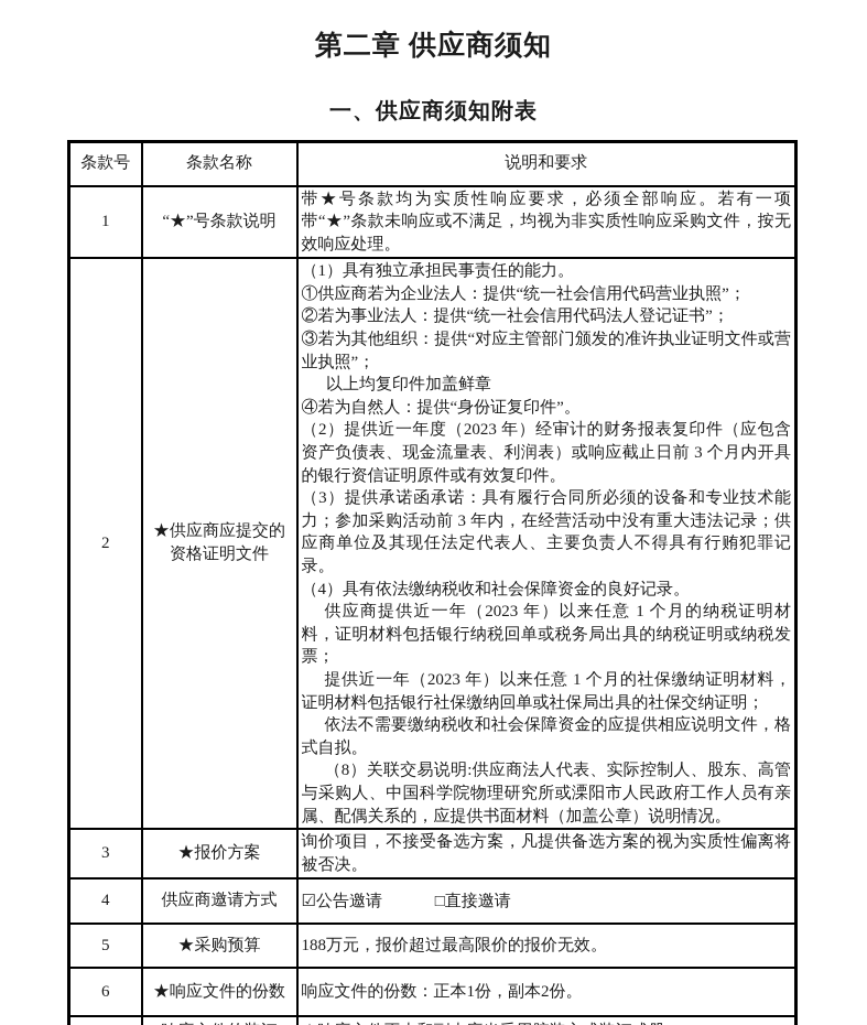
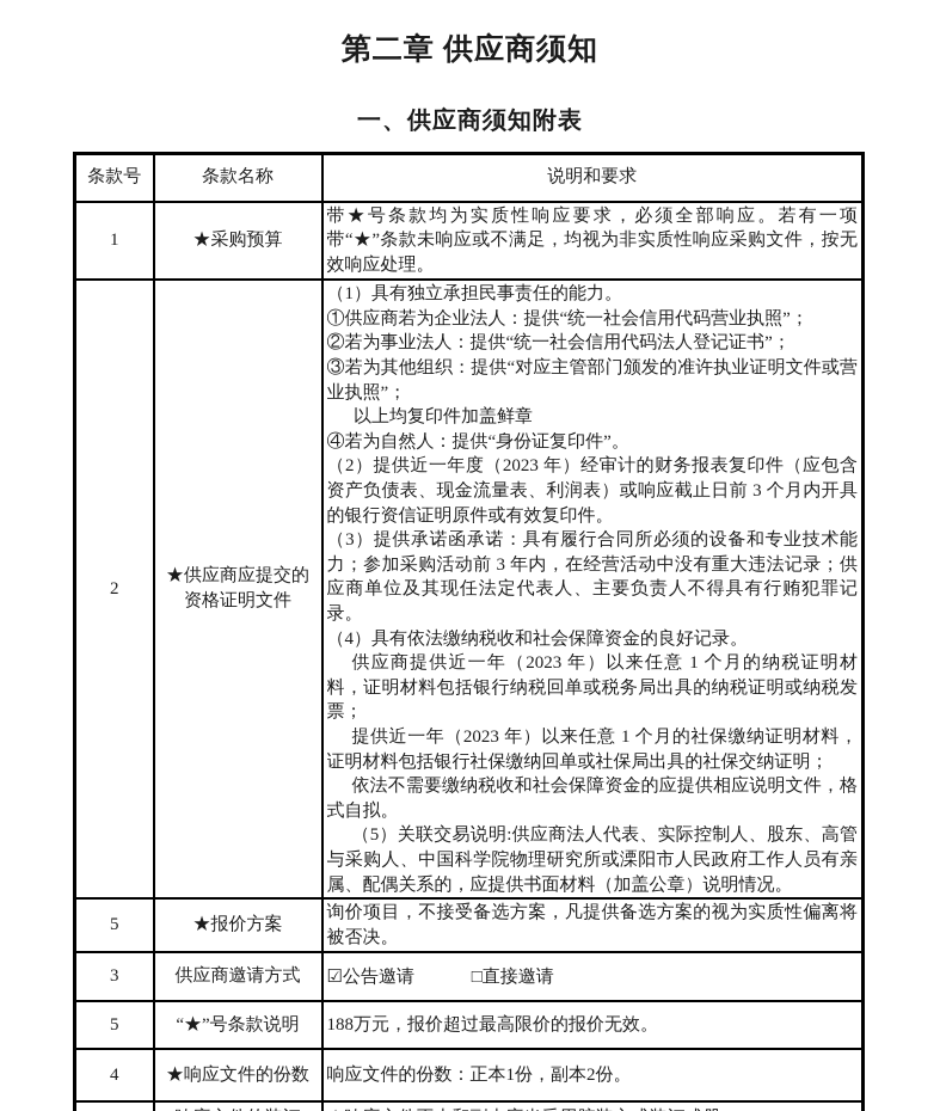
  第二章 供应商须知
  一、供应商须知附表
  条款号	条款名称	说明和要求
- 1	“★”号条款说明	带★号条款均为实质性响应要求，必须全部响应。若有一项带“★”条款未响应或不满足，均视为非实质性响应采购文件，按无效响应处理。
+ 1	★采购预算	带★号条款均为实质性响应要求，必须全部响应。若有一项带“★”条款未响应或不满足，均视为非实质性响应采购文件，按无效响应处理。
- 2	★供应商应提交的资格证明文件	（1）具有独立承担民事责任的能力。 ①供应商若为企业法人：提供“统一社会信用代码营业执照”； ②若为事业法人：提供“统一社会信用代码法人登记证书”； ③若为其他组织：提供“对应主管部门颁发的准许执业证明文件或营业执照”； 以上均复印件加盖鲜章 ④若为自然人：提供“身份证复印件”。 （2）提供近一年度（2023 年）经审计的财务报表复印件（应包含资产负债表、现金流量表、利润表）或响应截止日前 3 个月内开具的银行资信证明原件或有效复印件。 （3）提供承诺函承诺：具有履行合同所必须的设备和专业技术能力；参加采购活动前 3 年内，在经营活动中没有重大违法记录；供应商单位及其现任法定代表人、主要负责人不得具有行贿犯罪记录。 （4）具有依法缴纳税收和社会保障资金的良好记录。 供应商提供近一年（2023 年）以来任意 1 个月的纳税证明材料，证明材料包括银行纳税回单或税务局出具的纳税证明或纳税发票； 提供近一年（2023 年）以来任意 1 个月的社保缴纳证明材料，证明材料包括银行社保缴纳回单或社保局出具的社保交纳证明； 依法不需要缴纳税收和社会保障资金的应提供相应说明文件，格式自拟。 （8）关联交易说明:供应商法人代表、实际控制人、股东、高管与采购人、中国科学院物理研究所或溧阳市人民政府工作人员有亲属、配偶关系的，应提供书面材料（加盖公章）说明情况。
+ 2	★供应商应提交的资格证明文件	（1）具有独立承担民事责任的能力。 ①供应商若为企业法人：提供“统一社会信用代码营业执照”； ②若为事业法人：提供“统一社会信用代码法人登记证书”； ③若为其他组织：提供“对应主管部门颁发的准许执业证明文件或营业执照”； 以上均复印件加盖鲜章 ④若为自然人：提供“身份证复印件”。 （2）提供近一年度（2023 年）经审计的财务报表复印件（应包含资产负债表、现金流量表、利润表）或响应截止日前 3 个月内开具的银行资信证明原件或有效复印件。 （3）提供承诺函承诺：具有履行合同所必须的设备和专业技术能力；参加采购活动前 3 年内，在经营活动中没有重大违法记录；供应商单位及其现任法定代表人、主要负责人不得具有行贿犯罪记录。 （4）具有依法缴纳税收和社会保障资金的良好记录。 供应商提供近一年（2023 年）以来任意 1 个月的纳税证明材料，证明材料包括银行纳税回单或税务局出具的纳税证明或纳税发票； 提供近一年（2023 年）以来任意 1 个月的社保缴纳证明材料，证明材料包括银行社保缴纳回单或社保局出具的社保交纳证明； 依法不需要缴纳税收和社会保障资金的应提供相应说明文件，格式自拟。 （5）关联交易说明:供应商法人代表、实际控制人、股东、高管与采购人、中国科学院物理研究所或溧阳市人民政府工作人员有亲属、配偶关系的，应提供书面材料（加盖公章）说明情况。
- 3	★报价方案	询价项目，不接受备选方案，凡提供备选方案的视为实质性偏离将被否决。
+ 5	★报价方案	询价项目，不接受备选方案，凡提供备选方案的视为实质性偏离将被否决。
- 4	供应商邀请方式	☑公告邀请 □直接邀请
+ 3	供应商邀请方式	☑公告邀请 □直接邀请
- 5	★采购预算	188万元，报价超过最高限价的报价无效。
+ 5	“★”号条款说明	188万元，报价超过最高限价的报价无效。
- 6	★响应文件的份数	响应文件的份数：正本1份，副本2份。
+ 4	★响应文件的份数	响应文件的份数：正本1份，副本2份。
